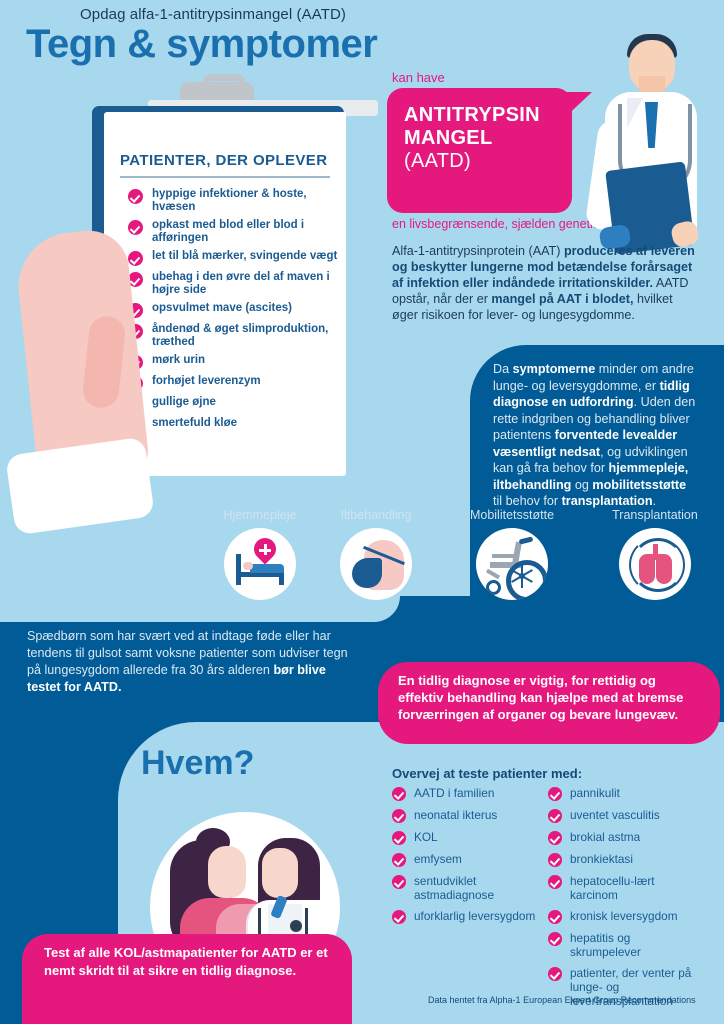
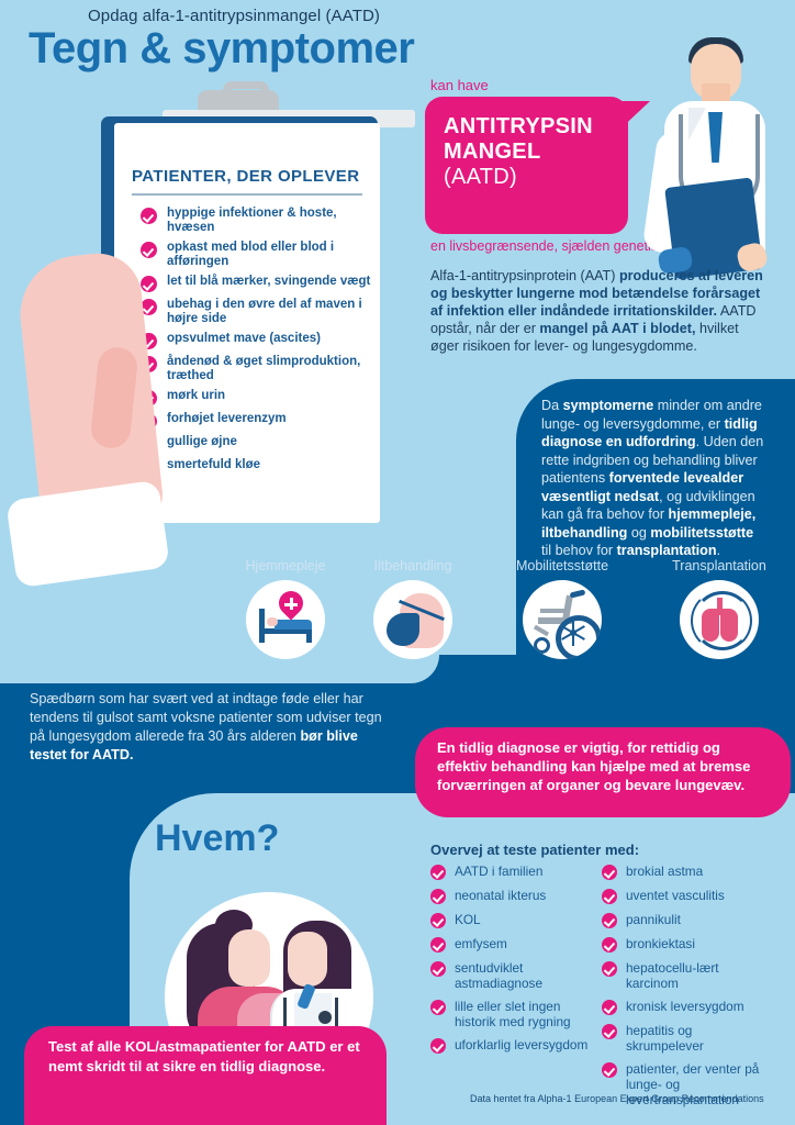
  Opdag alfa-1-antitrypsinmangel (AATD)
  Tegn & symptomer
  PATIENTER, DER OPLEVER
  hyppige infektioner & hoste, hvæsen
  opkast med blod eller blod i afføringen
  let til blå mærker, svingende vægt
  ubehag i den øvre del af maven i højre side
  opsvulmet mave (ascites)
  åndenød & øget slimproduktion, træthed
  mørk urin
  forhøjet leverenzym
  gullige øjne
  smertefuld kløe
  kan have
  ANTITRYPSIN
  MANGEL
  (AATD)
  en livsbegrænsende, sjælden genet
  Alfa-1-antitrypsinprotein (AAT) produceres af leveren og beskytter lungerne mod betændelse forårsaget af infektion eller indåndede irritationskilder. AATD opstår, når der er mangel på AAT i blodet, hvilket øger risikoen for lever- og lungesygdomme.
  Da symptomerne minder om andre lunge- og leversygdomme, er tidlig diagnose en udfordring. Uden den rette indgriben og behandling bliver patientens forventede levealder væsentligt nedsat, og udviklingen kan gå fra behov for hjemmepleje, iltbehandling og mobilitetsstøtte til behov for transplantation.
  Hjemmepleje
  Iltbehandling
  Mobilitetsstøtte
  Transplantation
  Spædbørn som har svært ved at indtage føde eller har tendens til gulsot samt voksne patienter som udviser tegn på lungesygdom allerede fra 30 års alderen bør blive testet for AATD.
  En tidlig diagnose er vigtig, for rettidig og effektiv behandling kan hjælpe med at bremse forværringen af organer og bevare lungevæv.
  Hvem?
  Test af alle KOL/astmapatienter for AATD er et nemt skridt til at sikre en tidlig diagnose.
  Overvej at teste patienter med:
  AATD i familien
  neonatal ikterus
  KOL
  emfysem
  sentudviklet astmadiagnose
+ lille eller slet ingen historik med rygning
  uforklarlig leversygdom
- pannikulit
+ brokial astma
  uventet vasculitis
- brokial astma
+ pannikulit
  bronkiektasi
  hepatocellu-lært karcinom
  kronisk leversygdom
  hepatitis og skrumpelever
  patienter, der venter på lunge- og levertransplantation
  Data hentet fra Alpha-1 European Expert Group Recommendations
